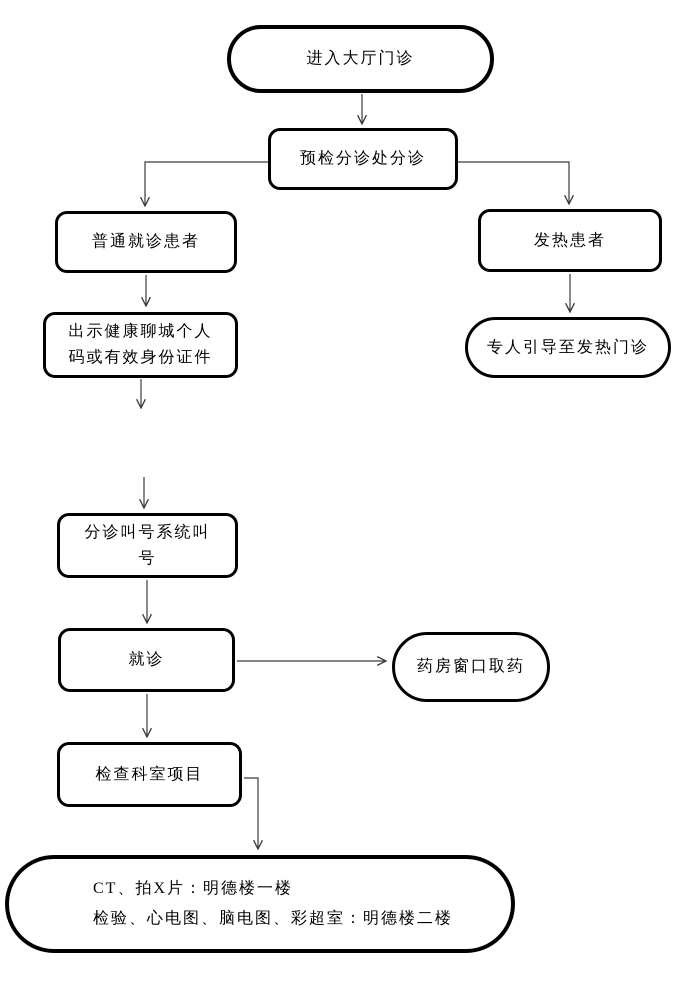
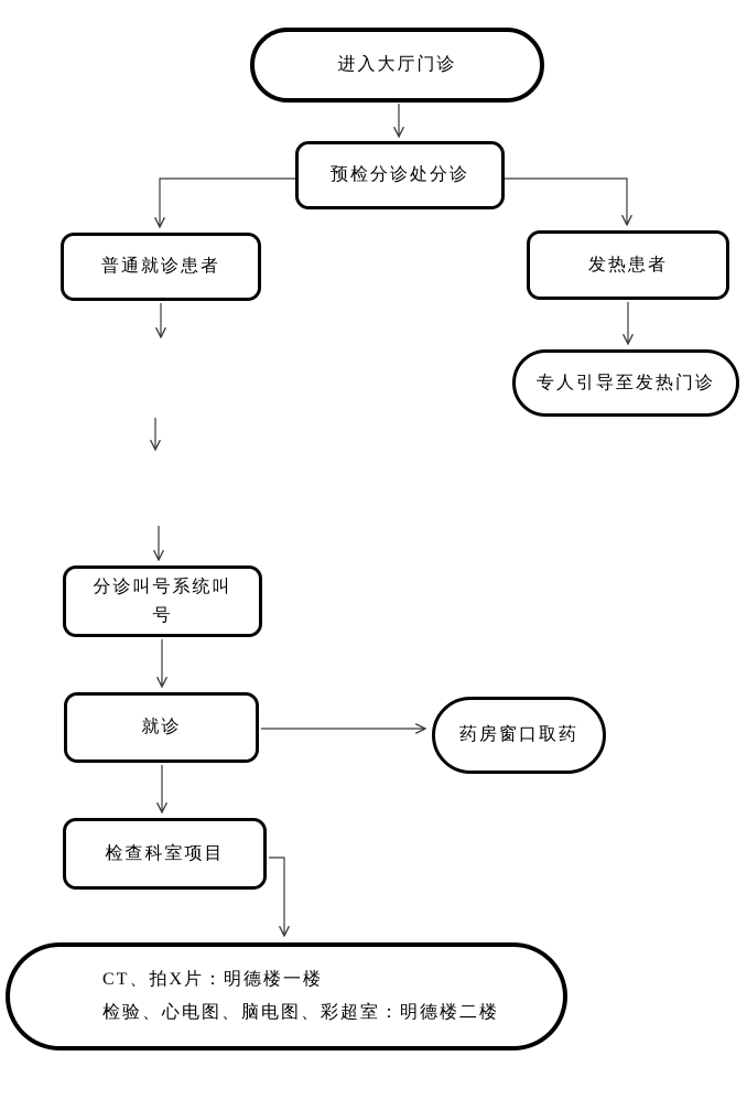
  进入大厅门诊
  预检分诊处分诊
  普通就诊患者
  发热患者
  专人引导至发热门诊
- 出示健康聊城个人
- 码或有效身份证件
  分诊叫号系统叫
  号
  就诊
  药房窗口取药
  检查科室项目
  CT、拍X片：明德楼一楼
  检验、心电图、脑电图、彩超室：明德楼二楼
